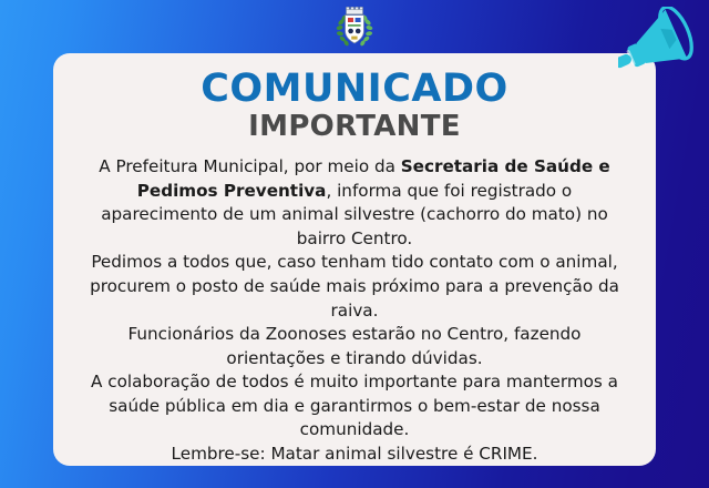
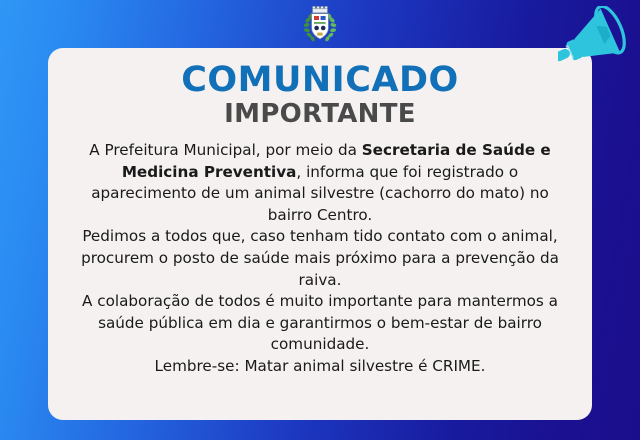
  COMUNICADO
  IMPORTANTE
- A Prefeitura Municipal, por meio da Secretaria de Saúde e Pedimos Preventiva, informa que foi registrado o aparecimento de um animal silvestre (cachorro do mato) no bairro Centro.
+ A Prefeitura Municipal, por meio da Secretaria de Saúde e Medicina Preventiva, informa que foi registrado o aparecimento de um animal silvestre (cachorro do mato) no bairro Centro.
  Pedimos a todos que, caso tenham tido contato com o animal, procurem o posto de saúde mais próximo para a prevenção da raiva.
- Funcionários da Zoonoses estarão no Centro, fazendo orientações e tirando dúvidas.
- A colaboração de todos é muito importante para mantermos a saúde pública em dia e garantirmos o bem-estar de nossa comunidade.
+ A colaboração de todos é muito importante para mantermos a saúde pública em dia e garantirmos o bem-estar de bairro comunidade.
  Lembre-se: Matar animal silvestre é CRIME.
